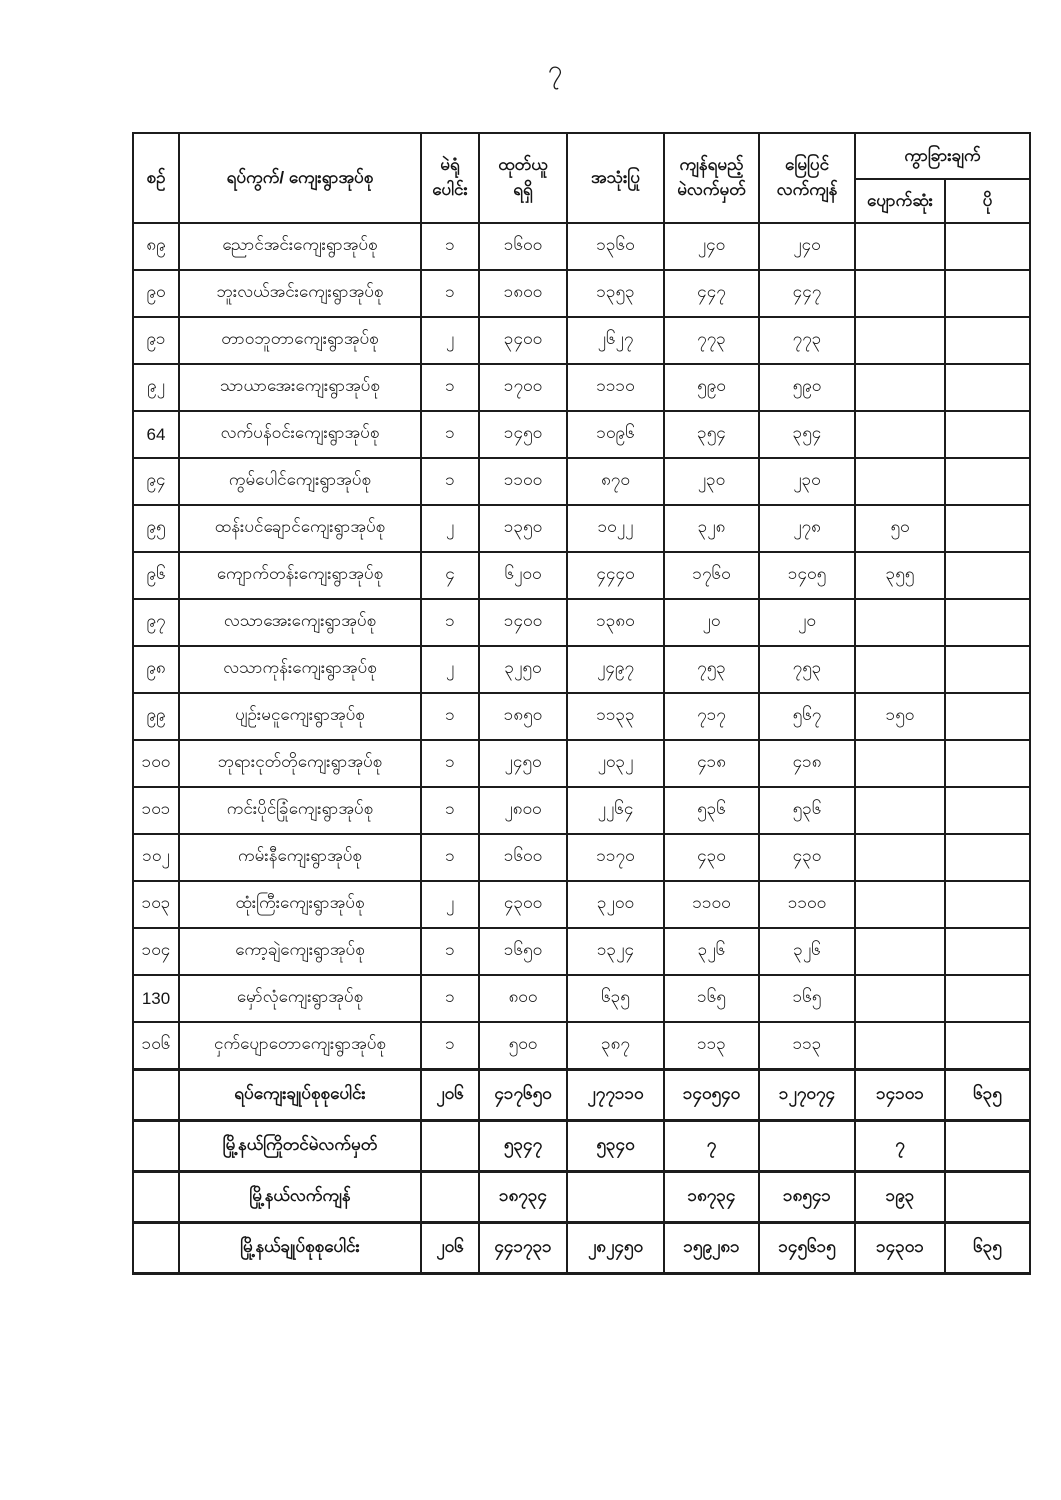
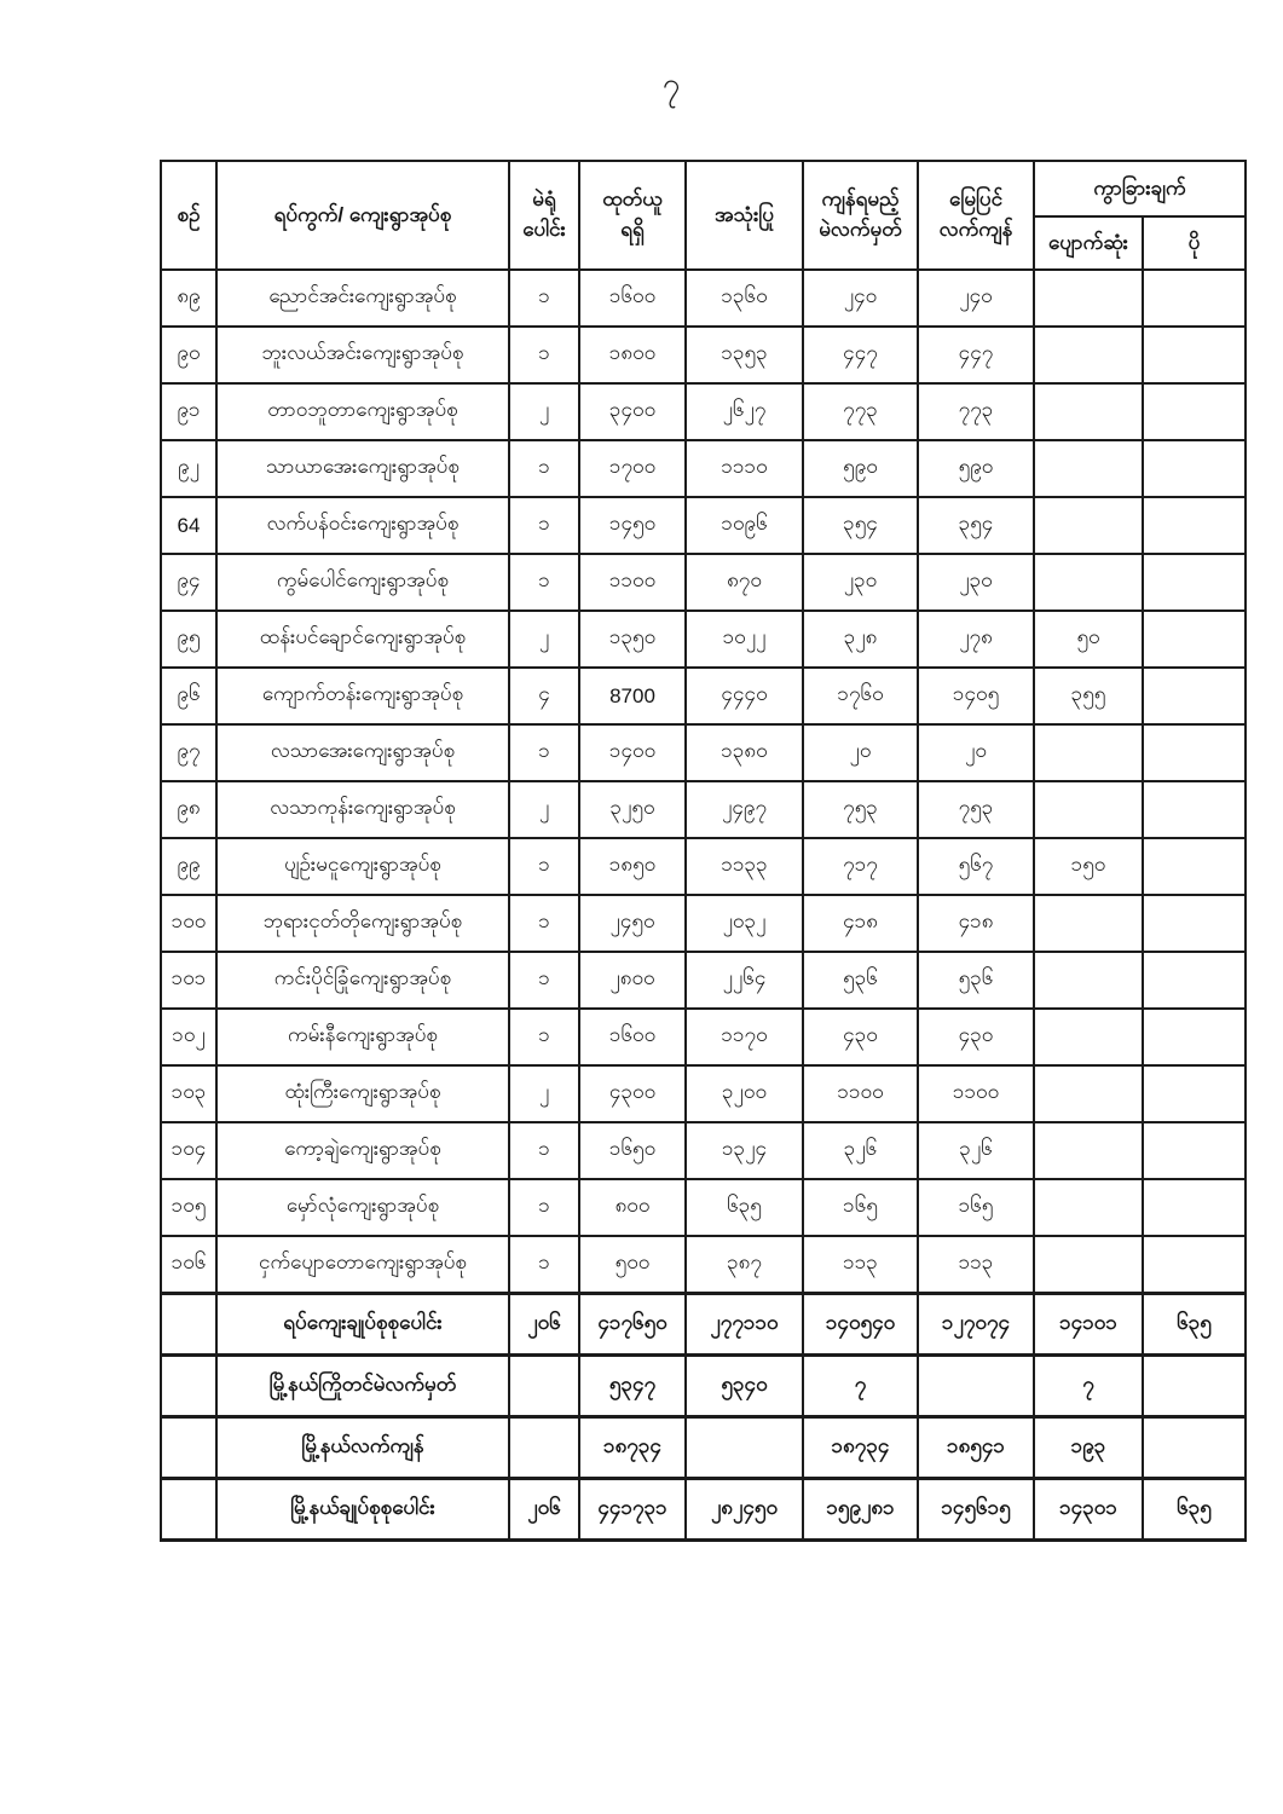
  ၇
  စဉ်	ရပ်ကွက်/ ကျေးရွာအုပ်စု	မဲရုံ ပေါင်း	ထုတ်ယူ ရရှိ	အသုံးပြု	ကျန်ရမည့် မဲလက်မှတ်	မြေပြင် လက်ကျန်	ကွာခြားချက်
  ပျောက်ဆုံး	ပို
  ၈၉	ညောင်အင်းကျေးရွာအုပ်စု	၁	၁၆၀၀	၁၃၆၀	၂၄၀	၂၄၀
  ၉၀	ဘူးလယ်အင်းကျေးရွာအုပ်စု	၁	၁၈၀၀	၁၃၅၃	၄၄၇	၄၄၇
  ၉၁	တာဝဘူတာကျေးရွာအုပ်စု	၂	၃၄၀၀	၂၆၂၇	၇၇၃	၇၇၃
  ၉၂	သာယာအေးကျေးရွာအုပ်စု	၁	၁၇၀၀	၁၁၁၀	၅၉၀	၅၉၀
  64	လက်ပန်ဝင်းကျေးရွာအုပ်စု	၁	၁၄၅၀	၁၀၉၆	၃၅၄	၃၅၄
  ၉၄	ကွမ်ပေါင်ကျေးရွာအုပ်စု	၁	၁၁၀၀	၈၇၀	၂၃၀	၂၃၀
  ၉၅	ထန်းပင်ချောင်ကျေးရွာအုပ်စု	၂	၁၃၅၀	၁၀၂၂	၃၂၈	၂၇၈	၅၀
- ၉၆	ကျောက်တန်းကျေးရွာအုပ်စု	၄	၆၂၀၀	၄၄၄၀	၁၇၆၀	၁၄၀၅	၃၅၅
+ ၉၆	ကျောက်တန်းကျေးရွာအုပ်စု	၄	8700	၄၄၄၀	၁၇၆၀	၁၄၀၅	၃၅၅
  ၉၇	လသာအေးကျေးရွာအုပ်စု	၁	၁၄၀၀	၁၃၈၀	၂၀	၂၀
  ၉၈	လသာကုန်းကျေးရွာအုပ်စု	၂	၃၂၅၀	၂၄၉၇	၇၅၃	၇၅၃
  ၉၉	ပျဉ်းမငူကျေးရွာအုပ်စု	၁	၁၈၅၀	၁၁၃၃	၇၁၇	၅၆၇	၁၅၀
  ၁၀၀	ဘုရားငုတ်တိုကျေးရွာအုပ်စု	၁	၂၄၅၀	၂၀၃၂	၄၁၈	၄၁၈
  ၁၀၁	ကင်းပိုင်ခြုံကျေးရွာအုပ်စု	၁	၂၈၀၀	၂၂၆၄	၅၃၆	၅၃၆
  ၁၀၂	ကမ်းနီကျေးရွာအုပ်စု	၁	၁၆၀၀	၁၁၇၀	၄၃၀	၄၃၀
  ၁၀၃	ထုံးကြီးကျေးရွာအုပ်စု	၂	၄၃၀၀	၃၂၀၀	၁၁၀၀	၁၁၀၀
  ၁၀၄	ကော့ချဲကျေးရွာအုပ်စု	၁	၁၆၅၀	၁၃၂၄	၃၂၆	၃၂၆
- 130	မှော်လုံကျေးရွာအုပ်စု	၁	၈၀၀	၆၃၅	၁၆၅	၁၆၅
+ ၁၀၅	မှော်လုံကျေးရွာအုပ်စု	၁	၈၀၀	၆၃၅	၁၆၅	၁၆၅
  ၁၀၆	ငှက်ပျောတောကျေးရွာအုပ်စု	၁	၅၀၀	၃၈၇	၁၁၃	၁၁၃
  	ရပ်ကျေးချုပ်စုစုပေါင်း	၂၀၆	၄၁၇၆၅၀	၂၇၇၁၁၀	၁၄၀၅၄၀	၁၂၇၀၇၄	၁၄၁၀၁	၆၃၅
  	မြို့နယ်ကြိုတင်မဲလက်မှတ်		၅၃၄၇	၅၃၄၀	၇		၇
  	မြို့နယ်လက်ကျန်		၁၈၇၃၄		၁၈၇၃၄	၁၈၅၄၁	၁၉၃
  	မြို့နယ်ချုပ်စုစုပေါင်း	၂၀၆	၄၄၁၇၃၁	၂၈၂၄၅၀	၁၅၉၂၈၁	၁၄၅၆၁၅	၁၄၃၀၁	၆၃၅
